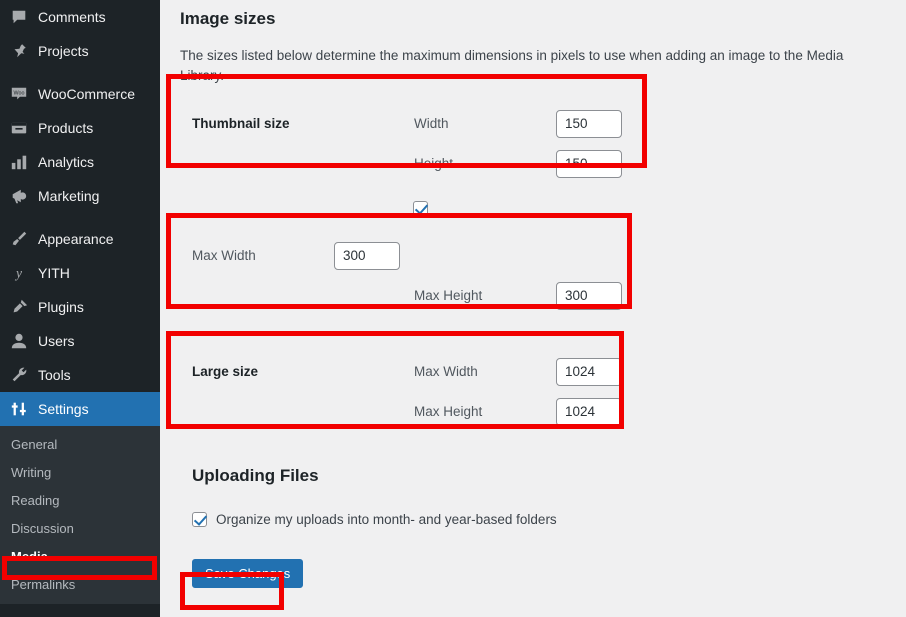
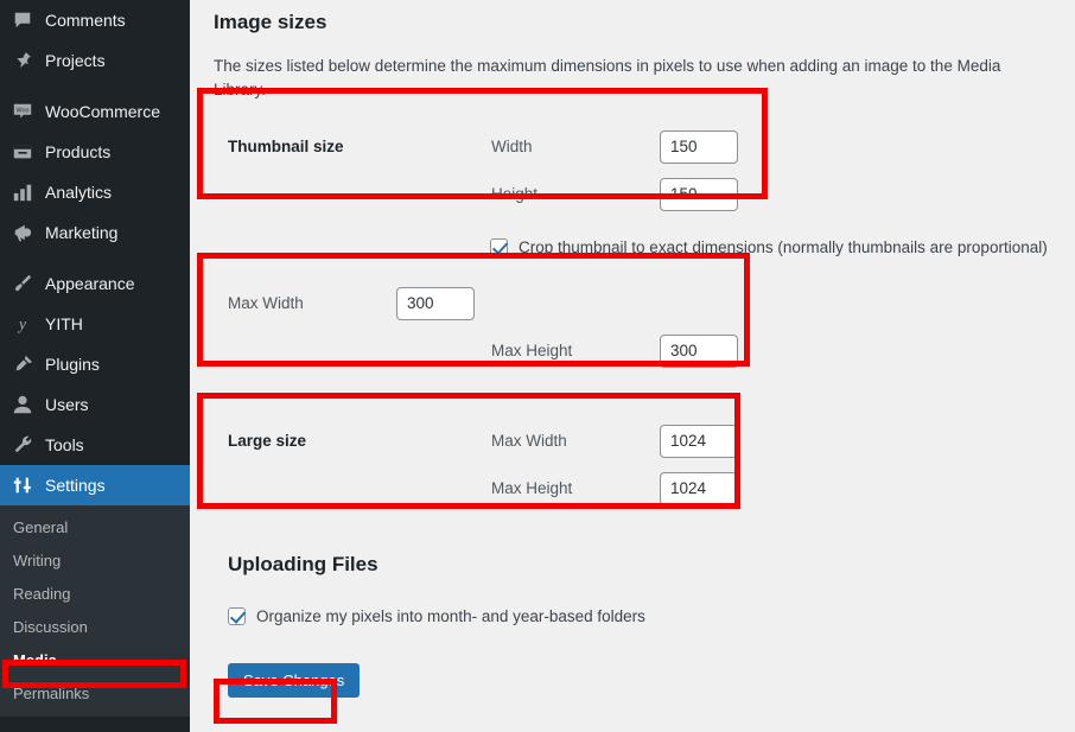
  Comments
  Projects
  WooCommerce
  Products
  Analytics
  Marketing
  Appearance
  y
  YITH
  Plugins
  Users
  Tools
  Settings
  General
  Writing
  Reading
  Discussion
  Media
  Permalinks
  Image sizes
  The sizes listed below determine the maximum dimensions in pixels to use when adding an image to the Media Library.
  Thumbnail size
  Width
  150
  Height
  150
+ Crop thumbnail to exact dimensions (normally thumbnails are proportional)
  Max Width
  300
  Max Height
  300
  Large size
  Max Width
  1024
  Max Height
  1024
  Uploading Files
- Organize my uploads into month- and year-based folders
+ Organize my pixels into month- and year-based folders
  Save Changes
